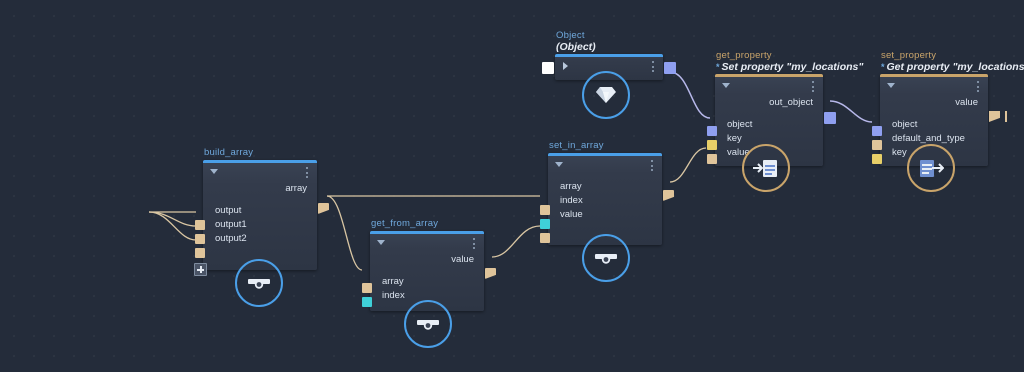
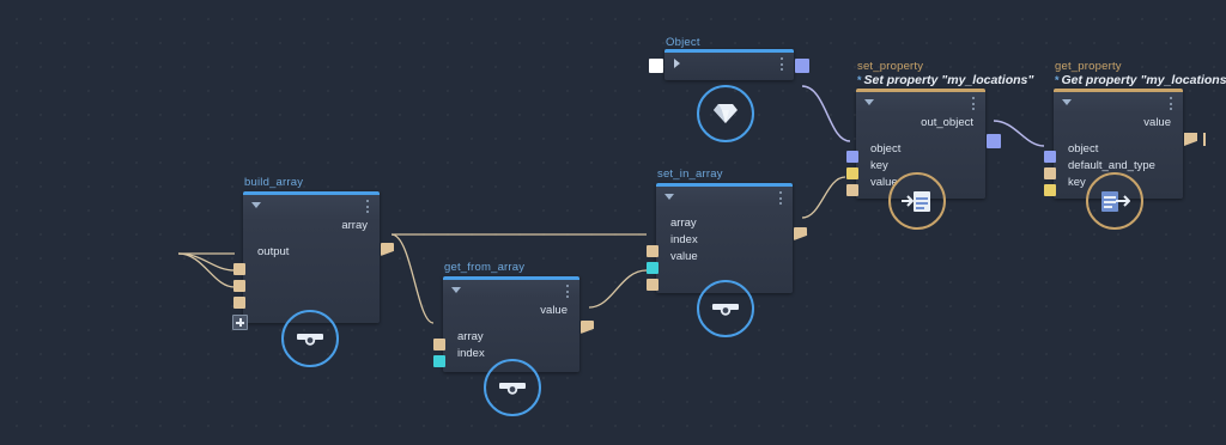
  build_array
  array
  output
- output1
- output2
  get_from_array
  value
  array
  index
  set_in_array
  array
  index
  value
  Object
- (Object)
- get_property
+ set_property
  * Set property "my_locations"
  out_object
  object
  key
  value
- set_property
+ get_property
  * Get property "my_locations
  value
  object
  default_and_type
  key
